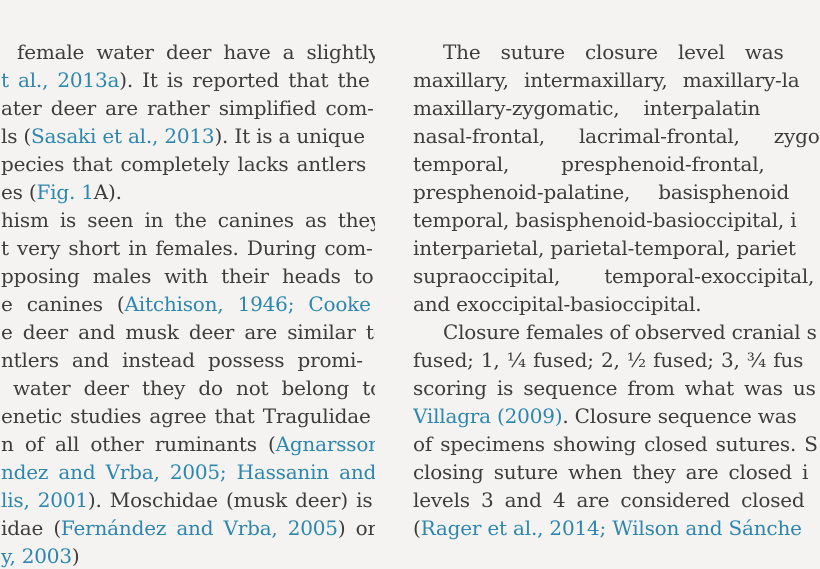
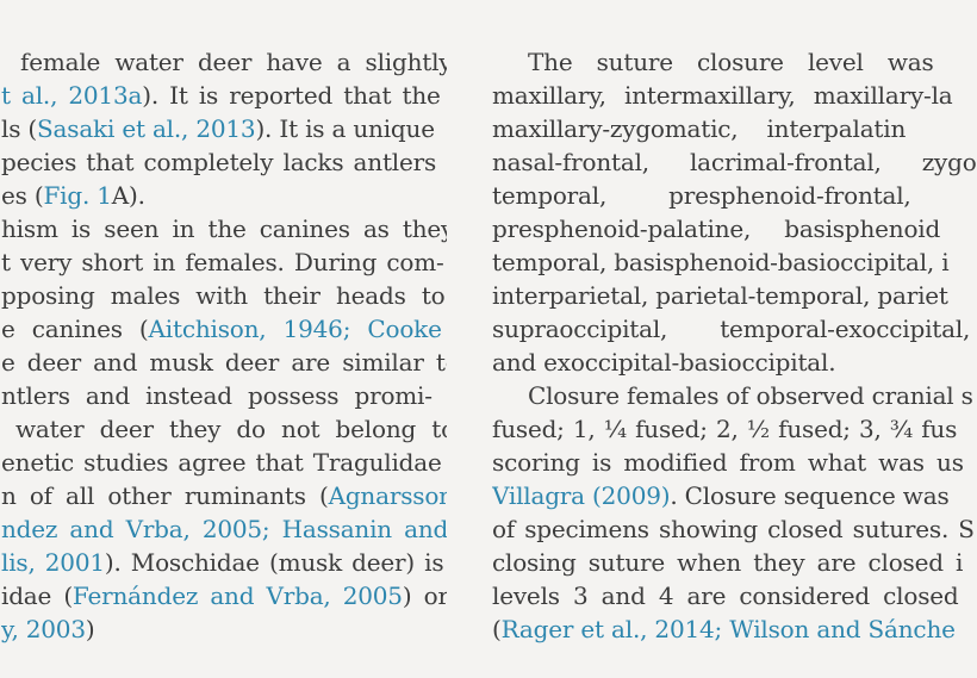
  female water deer have a slightly
  t al., 2013a). It is reported that the
- ater deer are rather simplified com-
  ls (Sasaki et al., 2013). It is a unique
  pecies that completely lacks antlers
  es (Fig. 1A).
  hism is seen in the canines as the
  t very short in females. During com-
  pposing males with their heads to
  e canines (Aitchison, 1946; Cooke
  e deer and musk deer are similar t
  ntlers and instead possess promi-
  water deer they do not belong t
  enetic studies agree that Tragulidae
  n of all other ruminants (Agnarsson
  ndez and Vrba, 2005; Hassanin and
  lis, 2001). Moschidae (musk deer) is
  idae (Fernández and Vrba, 2005) or
  y, 2003)
  The suture closure level was
  maxillary, intermaxillary, maxillary-la
  maxillary-zygomatic, interpalatin
  nasal-frontal, lacrimal-frontal, zygo
  temporal, presphenoid-frontal,
  presphenoid-palatine, basisphenoid
  temporal, basisphenoid-basioccipital, i
  interparietal, parietal-temporal, pariet
  supraoccipital, temporal-exoccipital,
  and exoccipital-basioccipital.
  Closure females of observed cranial s
  fused; 1, ¼ fused; 2, ½ fused; 3, ¾ fus
- scoring is sequence from what was us
+ scoring is modified from what was us
  Villagra (2009). Closure sequence was
  of specimens showing closed sutures. S
  closing suture when they are closed i
  levels 3 and 4 are considered closed
  (Rager et al., 2014; Wilson and Sánche
